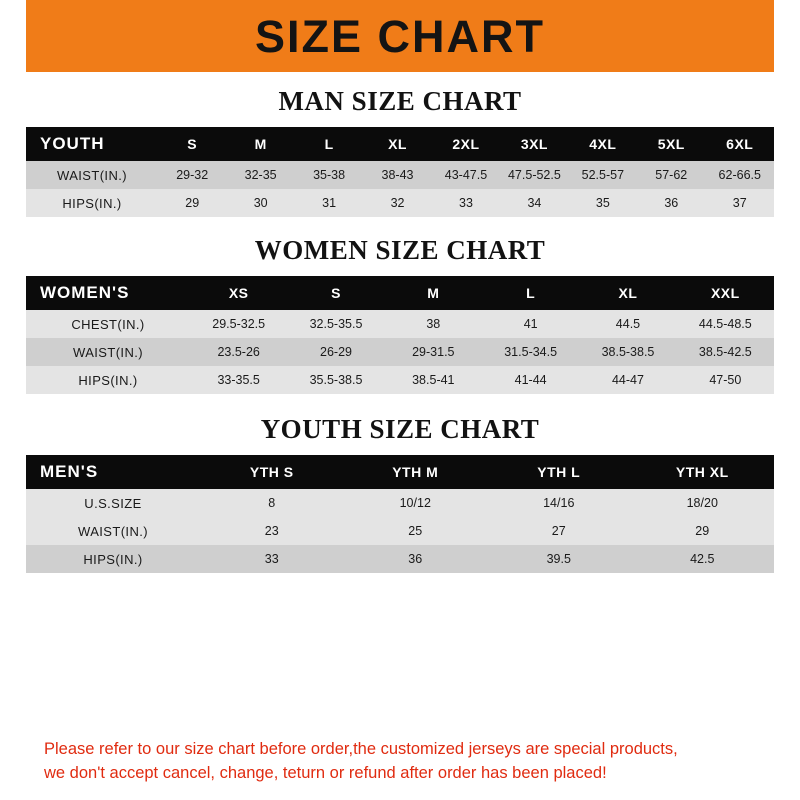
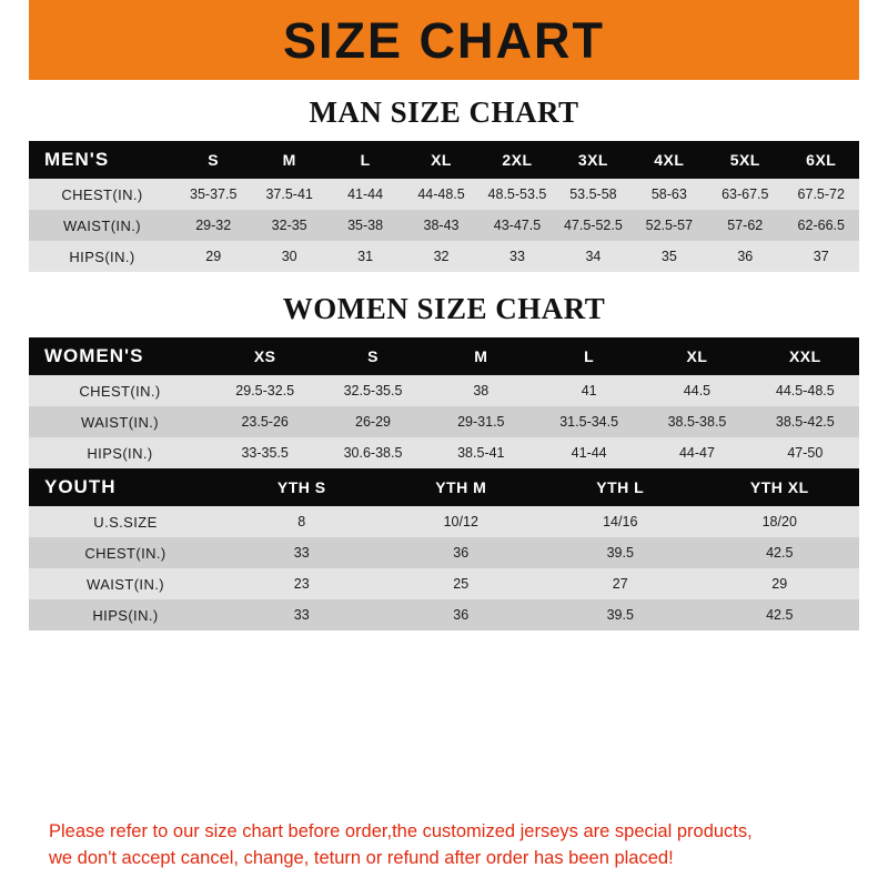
  SIZE CHART
  MAN SIZE CHART
- YOUTH	S	M	L	XL	2XL	3XL	4XL	5XL	6XL
+ MEN'S	S	M	L	XL	2XL	3XL	4XL	5XL	6XL
+ CHEST(IN.)	35-37.5	37.5-41	41-44	44-48.5	48.5-53.5	53.5-58	58-63	63-67.5	67.5-72
  WAIST(IN.)	29-32	32-35	35-38	38-43	43-47.5	47.5-52.5	52.5-57	57-62	62-66.5
  HIPS(IN.)	29	30	31	32	33	34	35	36	37
  WOMEN SIZE CHART
  WOMEN'S	XS	S	M	L	XL	XXL
  CHEST(IN.)	29.5-32.5	32.5-35.5	38	41	44.5	44.5-48.5
  WAIST(IN.)	23.5-26	26-29	29-31.5	31.5-34.5	38.5-38.5	38.5-42.5
- HIPS(IN.)	33-35.5	35.5-38.5	38.5-41	41-44	44-47	47-50
+ HIPS(IN.)	33-35.5	30.6-38.5	38.5-41	41-44	44-47	47-50
- YOUTH SIZE CHART
- MEN'S	YTH S	YTH M	YTH L	YTH XL
+ YOUTH	YTH S	YTH M	YTH L	YTH XL
  U.S.SIZE	8	10/12	14/16	18/20
+ CHEST(IN.)	33	36	39.5	42.5
  WAIST(IN.)	23	25	27	29
  HIPS(IN.)	33	36	39.5	42.5
  Please refer to our size chart before order,the customized jerseys are special products,
  we don't accept cancel, change, teturn or refund after order has been placed!
